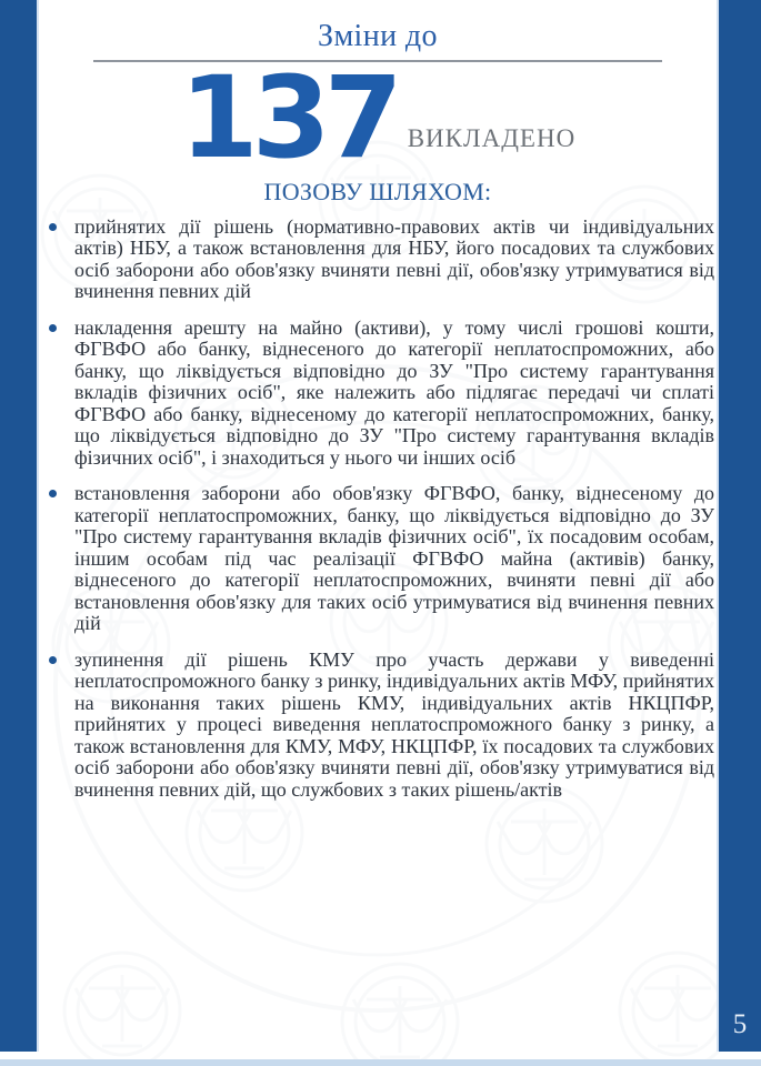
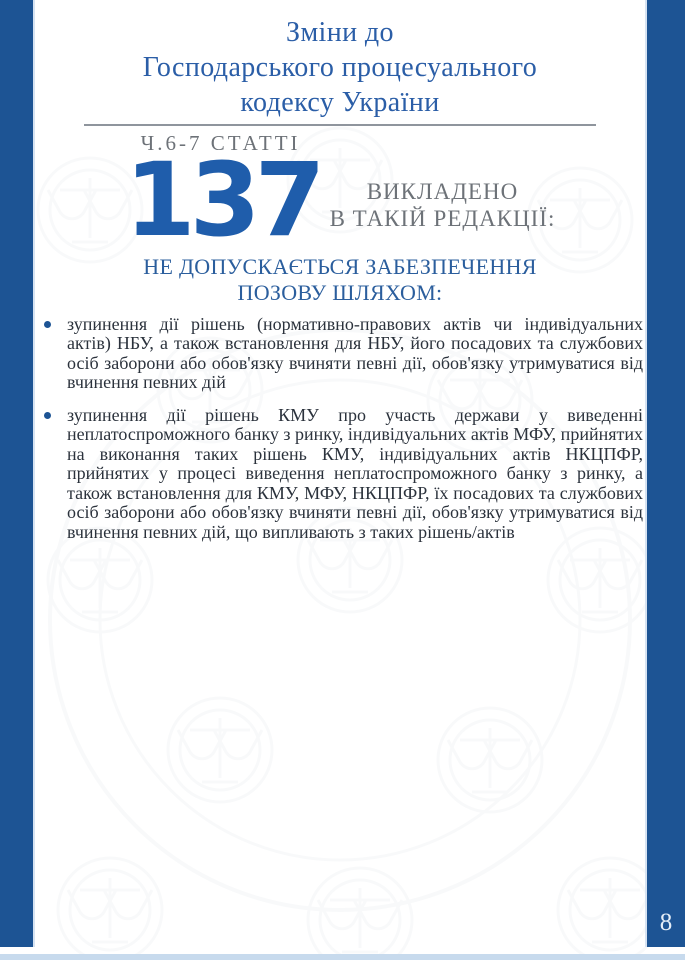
- 5
+ 8
  Зміни до
+ Господарського процесуального
+ кодексу України
+ Ч.6-7 СТАТТІ
  137
  ВИКЛАДЕНО
+ В ТАКІЙ РЕДАКЦІЇ:
+ НЕ ДОПУСКАЄТЬСЯ ЗАБЕЗПЕЧЕННЯ
  ПОЗОВУ ШЛЯХОМ:
- прийнятих дії рішень (нормативно-правових актів чи індивідуальних актів) НБУ, а також встановлення для НБУ, його посадових та службових осіб заборони або обов'язку вчиняти певні дії, обов'язку утримуватися від вчинення певних дій
+ зупинення дії рішень (нормативно-правових актів чи індивідуальних актів) НБУ, а також встановлення для НБУ, його посадових та службових осіб заборони або обов'язку вчиняти певні дії, обов'язку утримуватися від вчинення певних дій
- накладення арешту на майно (активи), у тому числі грошові кошти, ФГВФО або банку, віднесеного до категорії неплатоспроможних, або банку, що ліквідується відповідно до ЗУ "Про систему гарантування вкладів фізичних осіб", яке належить або підлягає передачі чи сплаті ФГВФО або банку, віднесеному до категорії неплатоспроможних, банку, що ліквідується відповідно до ЗУ "Про систему гарантування вкладів фізичних осіб", і знаходиться у нього чи інших осіб
- встановлення заборони або обов'язку ФГВФО, банку, віднесеному до категорії неплатоспроможних, банку, що ліквідується відповідно до ЗУ "Про систему гарантування вкладів фізичних осіб", їх посадовим особам, іншим особам під час реалізації ФГВФО майна (активів) банку, віднесеного до категорії неплатоспроможних, вчиняти певні дії або встановлення обов'язку для таких осіб утримуватися від вчинення певних дій
- зупинення дії рішень КМУ про участь держави у виведенні неплатоспроможного банку з ринку, індивідуальних актів МФУ, прийнятих на виконання таких рішень КМУ, індивідуальних актів НКЦПФР, прийнятих у процесі виведення неплатоспроможного банку з ринку, а також встановлення для КМУ, МФУ, НКЦПФР, їх посадових та службових осіб заборони або обов'язку вчиняти певні дії, обов'язку утримуватися від вчинення певних дій, що службових з таких рішень/актів
+ зупинення дії рішень КМУ про участь держави у виведенні неплатоспроможного банку з ринку, індивідуальних актів МФУ, прийнятих на виконання таких рішень КМУ, індивідуальних актів НКЦПФР, прийнятих у процесі виведення неплатоспроможного банку з ринку, а також встановлення для КМУ, МФУ, НКЦПФР, їх посадових та службових осіб заборони або обов'язку вчиняти певні дії, обов'язку утримуватися від вчинення певних дій, що випливають з таких рішень/актів
